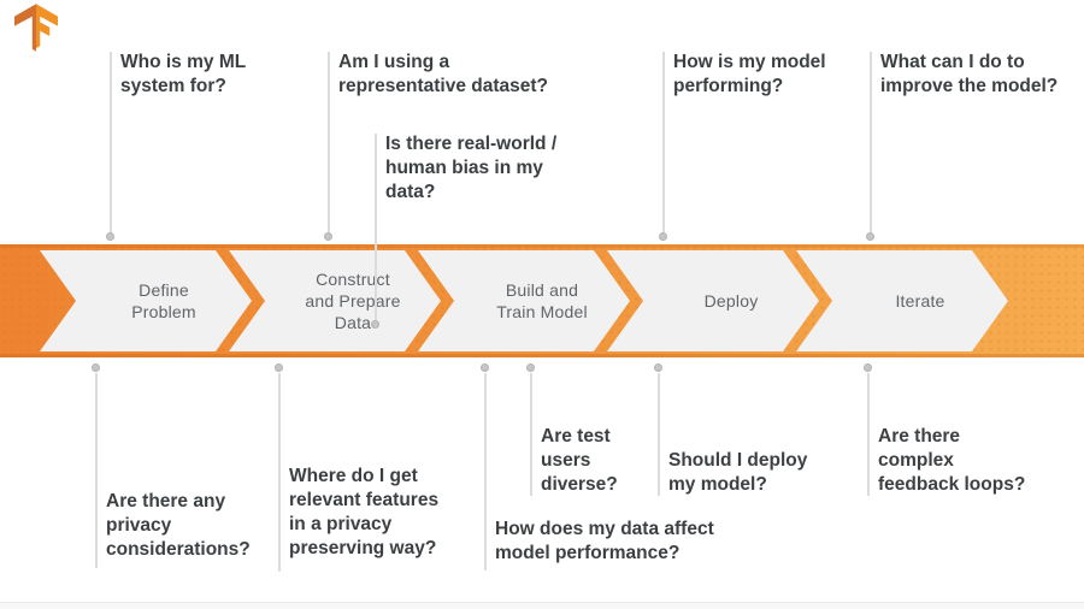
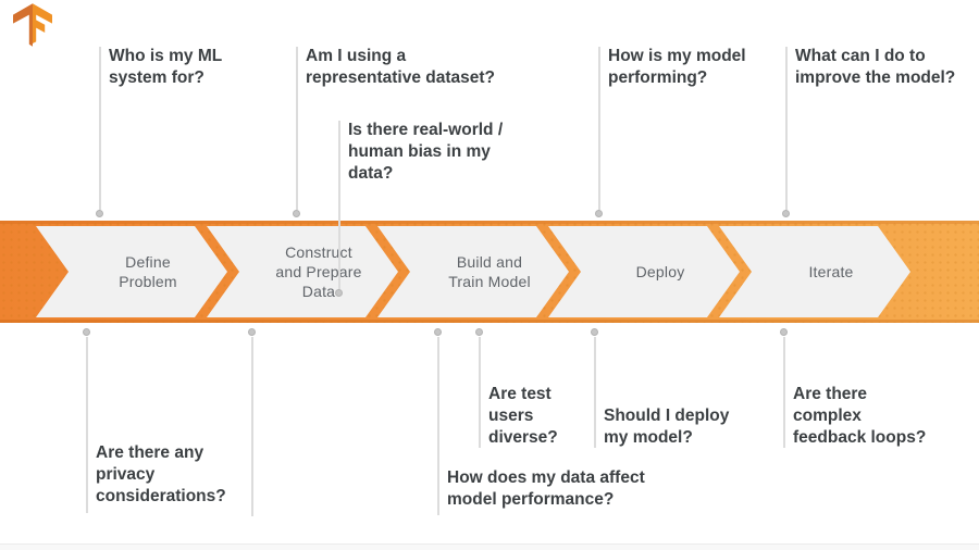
  Define
  Problem
  Construct
  and Prepare
  Data
  Build and
  Train Model
  Deploy
  Iterate
  Who is my ML
  system for?
  Am I using a
  representative dataset?
  Is there real-world /
  human bias in my
  data?
  How is my model
  performing?
  What can I do to
  improve the model?
  Are there any
  privacy
  considerations?
- Where do I get
- relevant features
- in a privacy
- preserving way?
  How does my data affect
  model performance?
  Are test
  users
  diverse?
  Should I deploy
  my model?
  Are there
  complex
  feedback loops?
